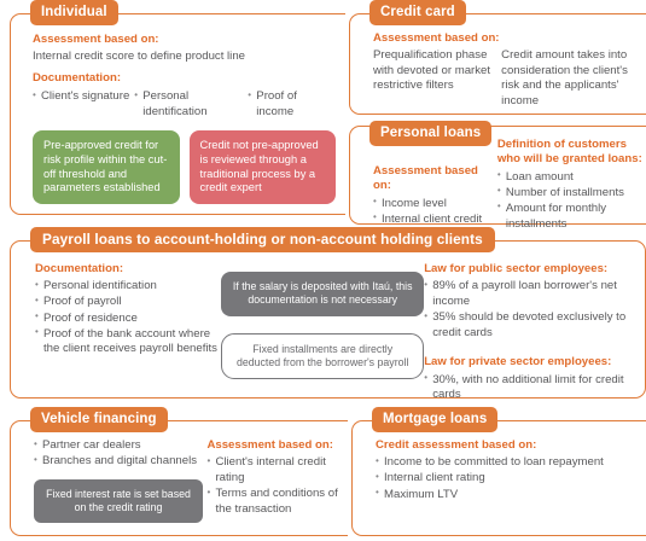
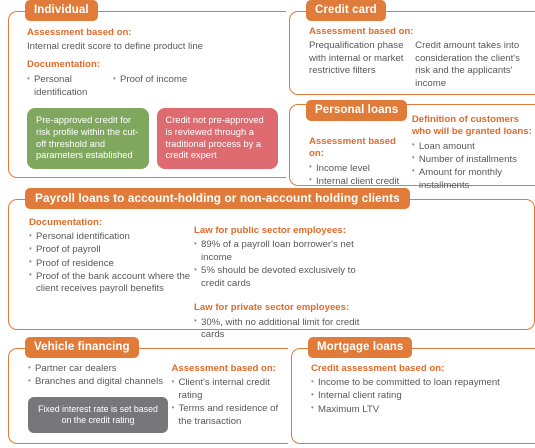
  Individual
  Assessment based on:
  Internal credit score to define product line
  Documentation:
- Client's signature
  Personal identification
  Proof of income
  Pre-approved credit for risk profile within the cut-off threshold and parameters established
  Credit not pre-approved is reviewed through a traditional process by a credit expert
  Credit card
  Assessment based on:
- Prequalification phase with devoted or market restrictive filters
+ Prequalification phase with internal or market restrictive filters
  Credit amount takes into consideration the client's risk and the applicants' income
  Personal loans
  Assessment based on:
  Income level
  Internal client credit
  Definition of customers who will be granted loans:
  Loan amount
  Number of installments
  Amount for monthly installments
  Payroll loans to account-holding or non-account holding clients
  Documentation:
  Personal identification
  Proof of payroll
  Proof of residence
  Proof of the bank account where the client receives payroll benefits
- If the salary is deposited with Itaú, this documentation is not necessary
- Fixed installments are directly deducted from the borrower's payroll
  Law for public sector employees:
  89% of a payroll loan borrower's net income
- 35% should be devoted exclusively to credit cards
+ 5% should be devoted exclusively to credit cards
  Law for private sector employees:
  30%, with no additional limit for credit cards
  Vehicle financing
  Partner car dealers
  Branches and digital channels
  Fixed interest rate is set based on the credit rating
  Assessment based on:
  Client's internal credit rating
- Terms and conditions of the transaction
+ Terms and residence of the transaction
  Mortgage loans
  Credit assessment based on:
  Income to be committed to loan repayment
  Internal client rating
  Maximum LTV
